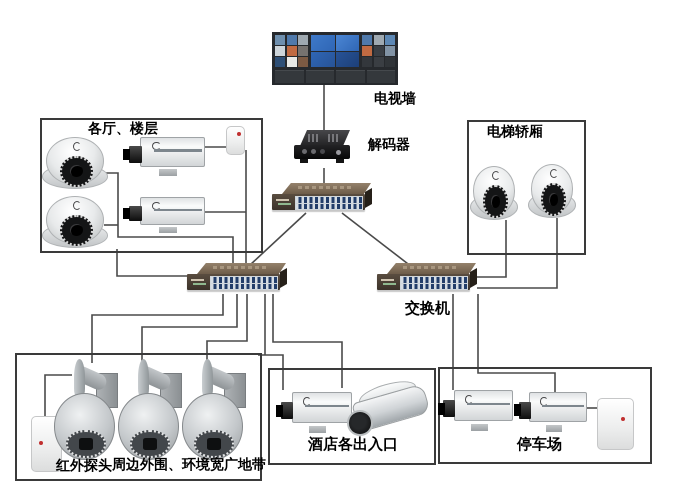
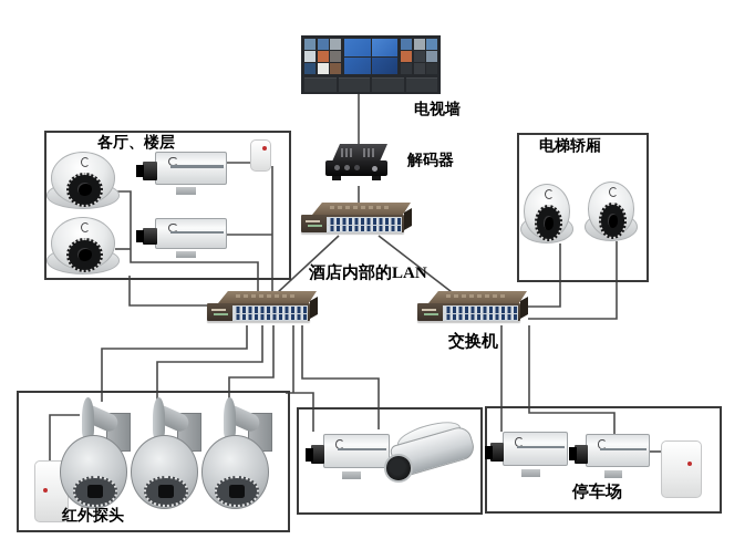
  电视墙
  解码器
+ 酒店内部的LAN
  交换机
  各厅、楼层
  电梯轿厢
  红外探头
- 周边外围、环境宽广地带
- 酒店各出入口
  停车场
